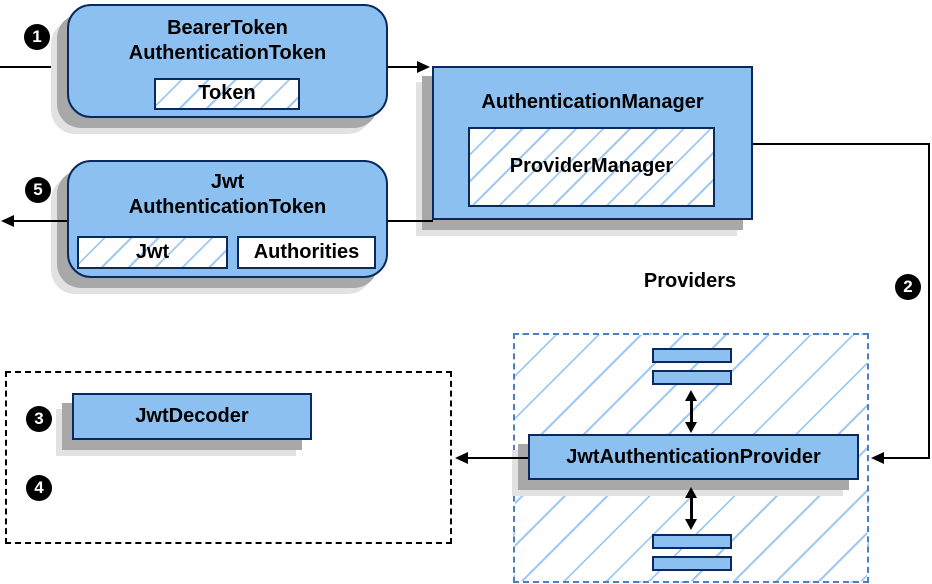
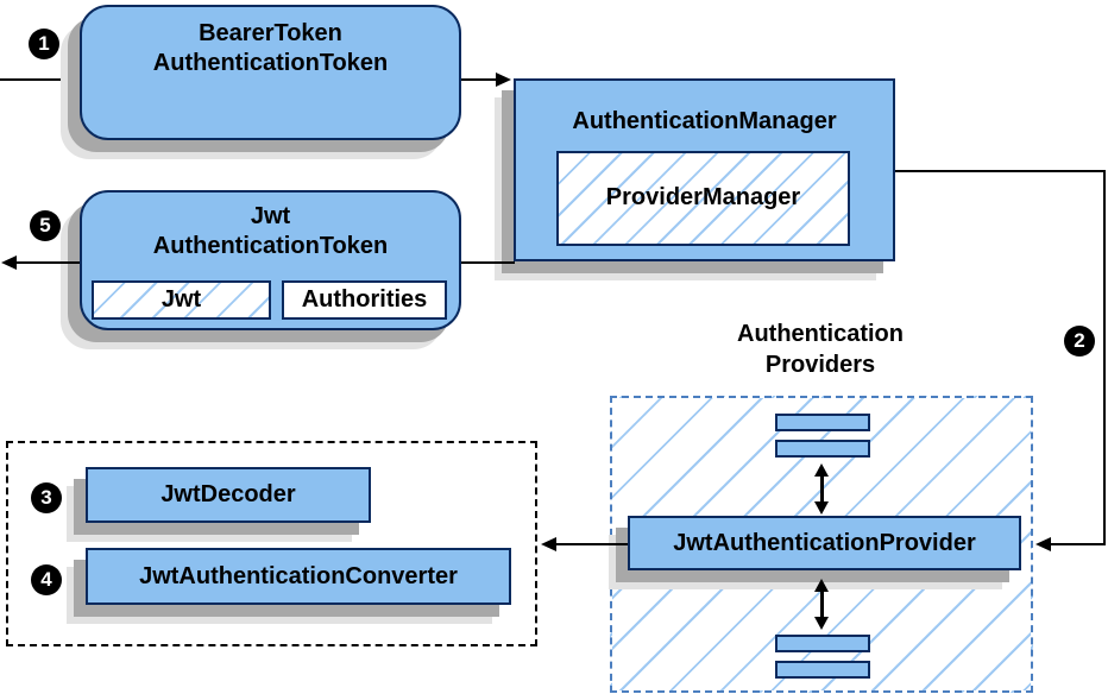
  1
  2
  3
  4
  5
  BearerToken
  AuthenticationToken
- Token
  AuthenticationManager
  ProviderManager
+ Authentication
  Providers
  JwtAuthenticationProvider
  JwtDecoder
+ JwtAuthenticationConverter
  Jwt
  AuthenticationToken
  Jwt
  Authorities
